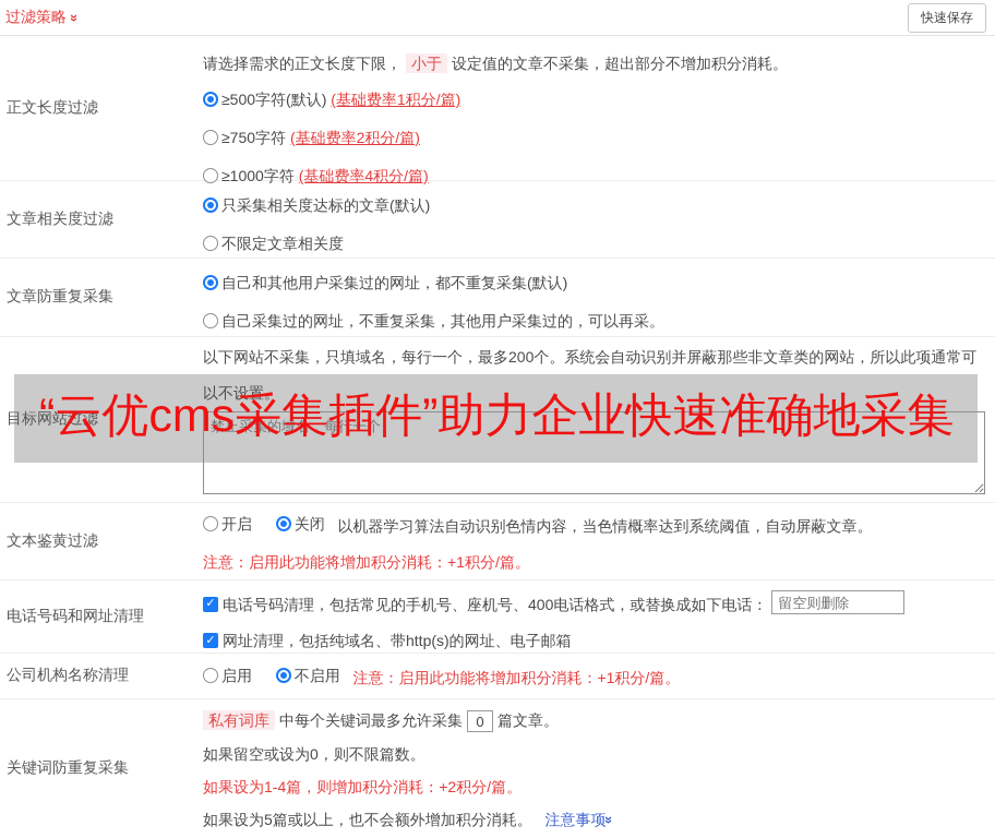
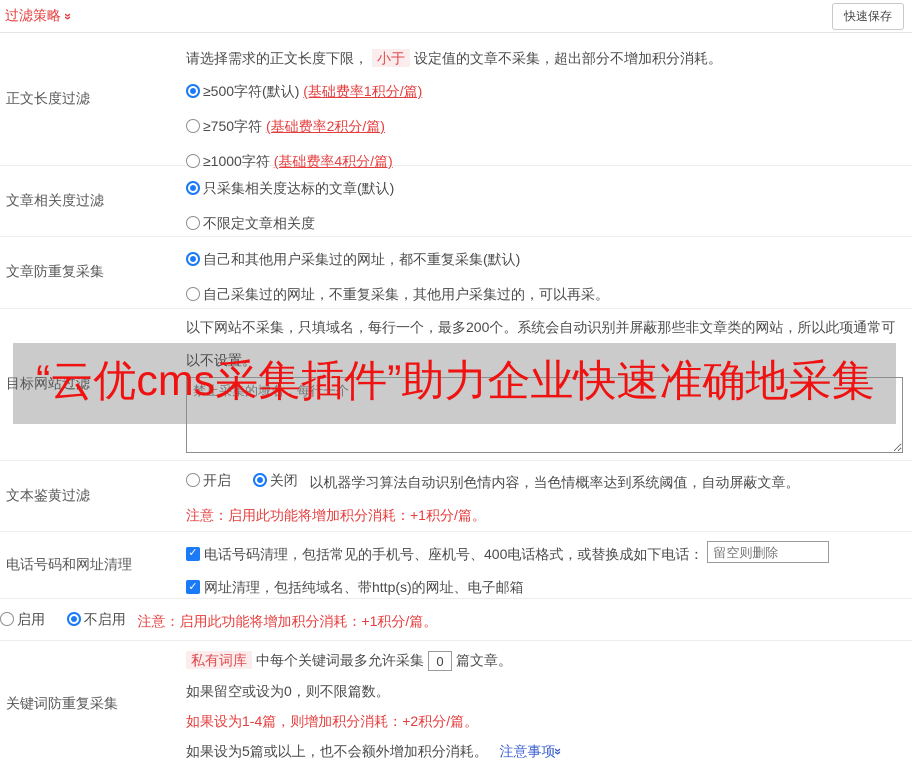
  过滤策略
  快速保存
  正文长度过滤
  请选择需求的正文长度下限， 小于 设定值的文章不采集，超出部分不增加积分消耗。
  ≥500字符(默认)
  (基础费率1积分/篇)
  ≥750字符
  (基础费率2积分/篇)
  ≥1000字符
  (基础费率4积分/篇)
  文章相关度过滤
  只采集相关度达标的文章(默认)
  不限定文章相关度
  文章防重复采集
  自己和其他用户采集过的网址，都不重复采集(默认)
  自己采集过的网址，不重复采集，其他用户采集过的，可以再采。
  目标网站过滤
  以下网站不采集，只填域名，每行一个，最多200个。系统会自动识别并屏蔽那些非文章类的网站，所以此项通常可以不设置。
  禁止采集的域名，每行一个
  文本鉴黄过滤
  开启
  关闭
  以机器学习算法自动识别色情内容，当色情概率达到系统阈值，自动屏蔽文章。
  注意：启用此功能将增加积分消耗：+1积分/篇。
  电话号码和网址清理
  ✓
  电话号码清理，包括常见的手机号、座机号、400电话格式，或替换成如下电话：
  留空则删除
  ✓
  网址清理，包括纯域名、带http(s)的网址、电子邮箱
- 公司机构名称清理
  启用
  不启用
  注意：启用此功能将增加积分消耗：+1积分/篇。
  关键词防重复采集
  私有词库 中每个关键词最多允许采集 0 篇文章。
  如果留空或设为0，则不限篇数。
  如果设为1-4篇，则增加积分消耗：+2积分/篇。
  如果设为5篇或以上，也不会额外增加积分消耗。 注意事项
  “云优cms采集插件”助力企业快速准确地采集
